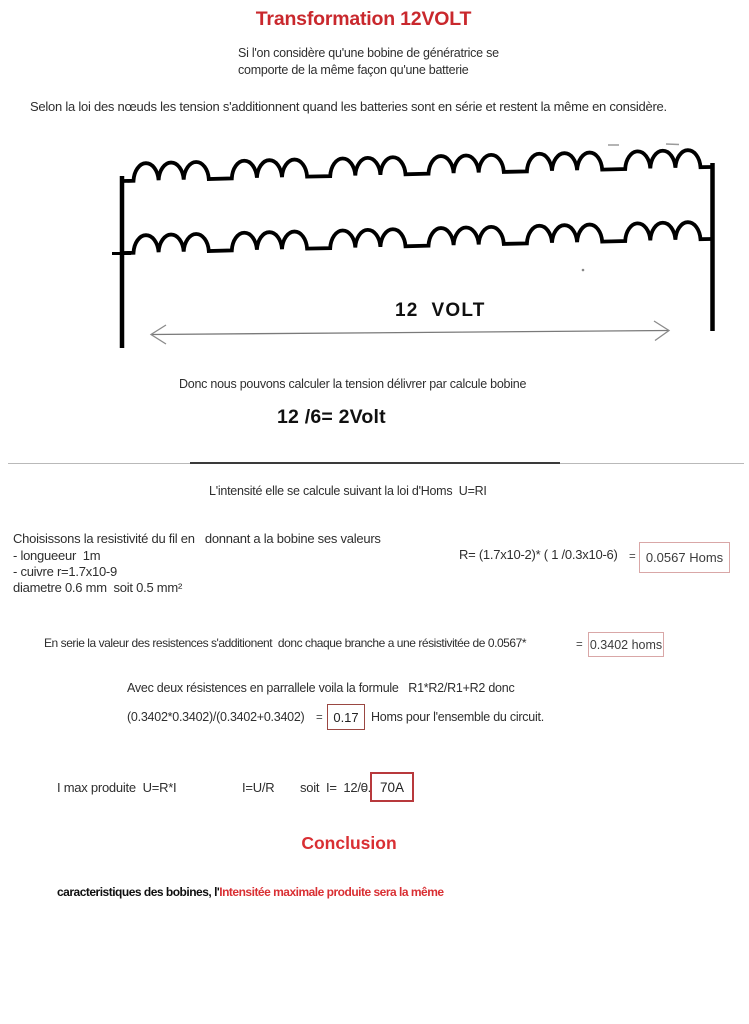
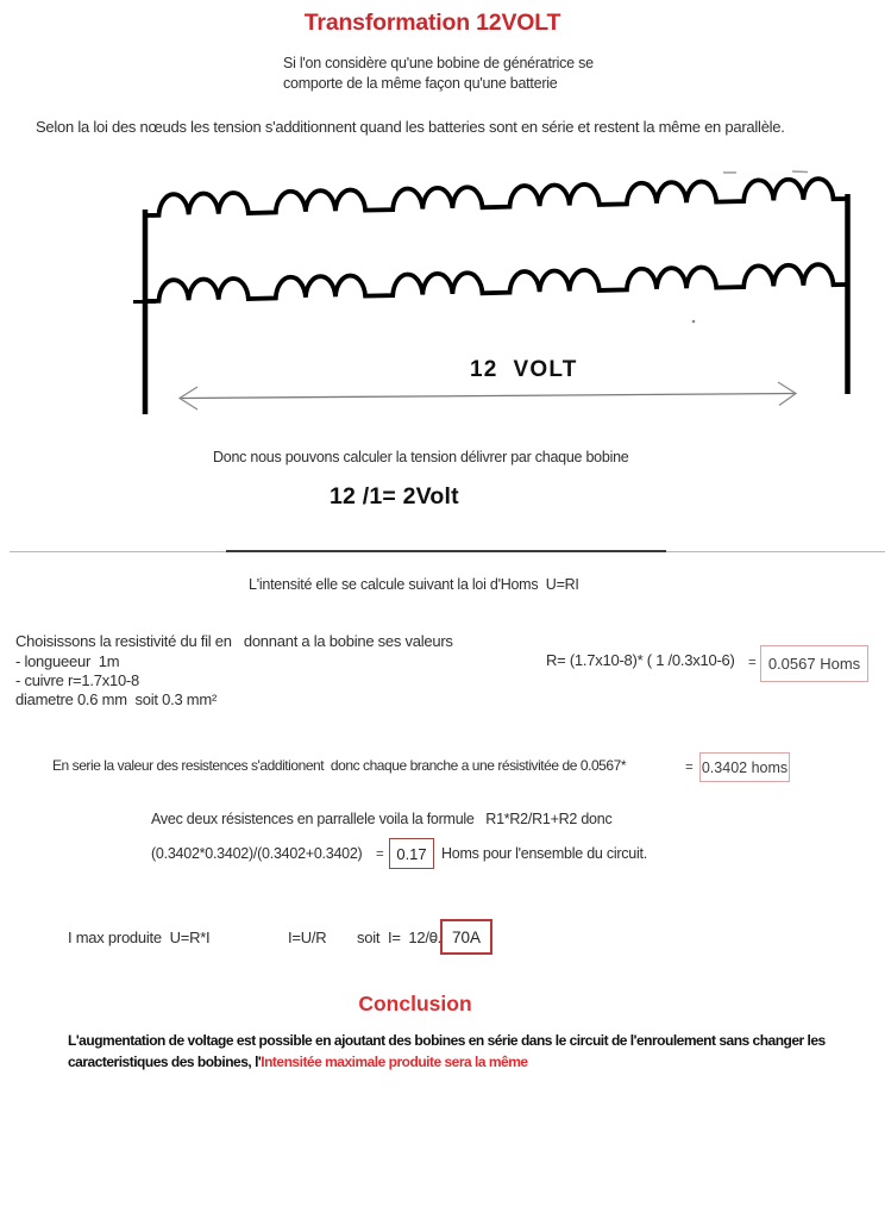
  Transformation 12VOLT
  Si l'on considère qu'une bobine de génératrice se
  comporte de la même façon qu'une batterie
- Selon la loi des nœuds les tension s'additionnent quand les batteries sont en série et restent la même en considère.
+ Selon la loi des nœuds les tension s'additionnent quand les batteries sont en série et restent la même en parallèle.
  12 VOLT
- Donc nous pouvons calculer la tension délivrer par calcule bobine
+ Donc nous pouvons calculer la tension délivrer par chaque bobine
- 12 /6= 2Volt
+ 12 /1= 2Volt
  L'intensité elle se calcule suivant la loi d'Homs U=RI
  Choisissons la resistivité du fil en donnant a la bobine ses valeurs
  - longueeur 1m
- - cuivre r=1.7x10-9
+ - cuivre r=1.7x10-8
- diametre 0.6 mm soit 0.5 mm²
+ diametre 0.6 mm soit 0.3 mm²
- R= (1.7x10-2)* ( 1 /0.3x10-6)
+ R= (1.7x10-8)* ( 1 /0.3x10-6)
  =
  0.0567 Homs
  En serie la valeur des resistences s'additionent donc chaque branche a une résistivitée de 0.0567*
  =
  0.3402 homs
  Avec deux résistences en parrallele voila la formule R1*R2/R1+R2 donc
  (0.3402*0.3402)/(0.3402+0.3402)
  =
  0.17
  Homs pour l'ensemble du circuit.
  I max produite U=R*I
  I=U/R
  soit I= 12/0
  =
  70A
  Conclusion
+ L'augmentation de voltage est possible en ajoutant des bobines en série dans le circuit de l'enroulement sans changer les
  caracteristiques des bobines, l'Intensitée maximale produite sera la même
